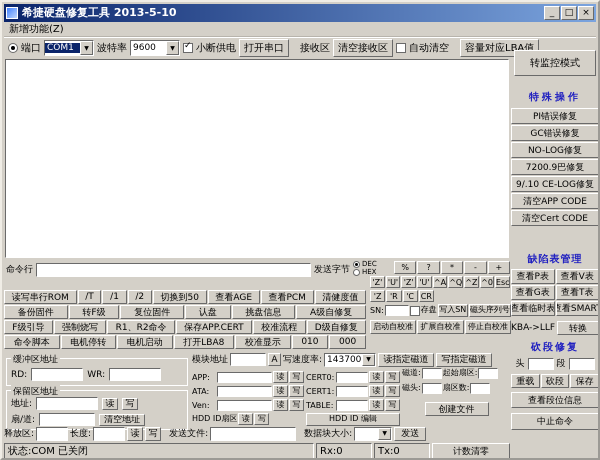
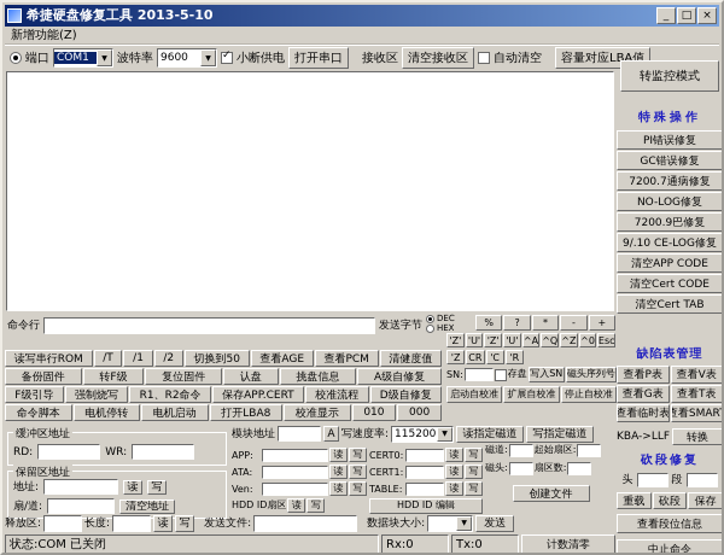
  希捷硬盘修复工具 2013-5-10
  _
  □
  ×
  新增功能(Z)
  端口
  COM1
  波特率
  9600
  ✓
  小断供电
  打开串口
  接收区
  清空接收区
  自动清空
  容量对应LBA值
  转监控模式
  特殊操作
  PI错误修复
  GC错误修复
+ 7200.7通病修复
  NO-LOG修复
  7200.9巴修复
  9/.10 CE-LOG修复
  清空APP CODE
  清空Cert CODE
+ 清空Cert TAB
  缺陷表管理
  查看P表
  查看V表
  查看G表
  查看T表
  查看临时表
  查看SMAR
  KBA->LLF
  转换
  砍段修复
  头
  段
  重载
  砍段
  保存
  查看段位信息
  中止命令
  命令行
  发送字节
  DEC
  HEX
  %
  ?
  *
  -
  +
  'Z'
  'U'
  'Z'
  'U'
  ^A
  ^Q
  ^Z
  ^0
  Esc
  'Z
- 'R
+ CR
  'C
- CR
+ 'R
  SN:
  存盘
  写入SN
  磁头序列号
  启动自校准
  扩展自校准
  停止自校准
  读写串行ROM
  /T
  /1
  /2
  切换到50
  查看AGE
  查看PCM
  清健度值
  备份固件
  转F级
  复位固件
  认盘
  挑盘信息
  A级自修复
  F级引导
  强制烧写
  R1、R2命令
  保存APP.CERT
  校准流程
  D级自修复
  命令脚本
  电机停转
  电机启动
  打开LBA8
  校准显示
  010
  000
  模块地址
  A
  写速度率:
- 143700
+ 115200
  读指定磁道
  写指定磁道
  缓冲区地址
  RD:
  WR:
  保留区地址
  地址:
  读
  写
  扇/道:
  清空地址
  APP:
  读
  写
  ATA:
  读
  写
  Ven:
  读
  写
  HDD ID扇区
  读
  写
  CERT0:
  读
  写
  CERT1:
  读
  写
  TABLE:
  读
  写
  HDD ID 编辑
  磁道:
  起始扇区:
  磁头:
  扇区数:
  创建文件
  释放区:
  长度:
  读
  写
  发送文件:
  数据块大小:
  发送
  状态:COM 已关闭
  Rx:0
  Tx:0
  计数清零
